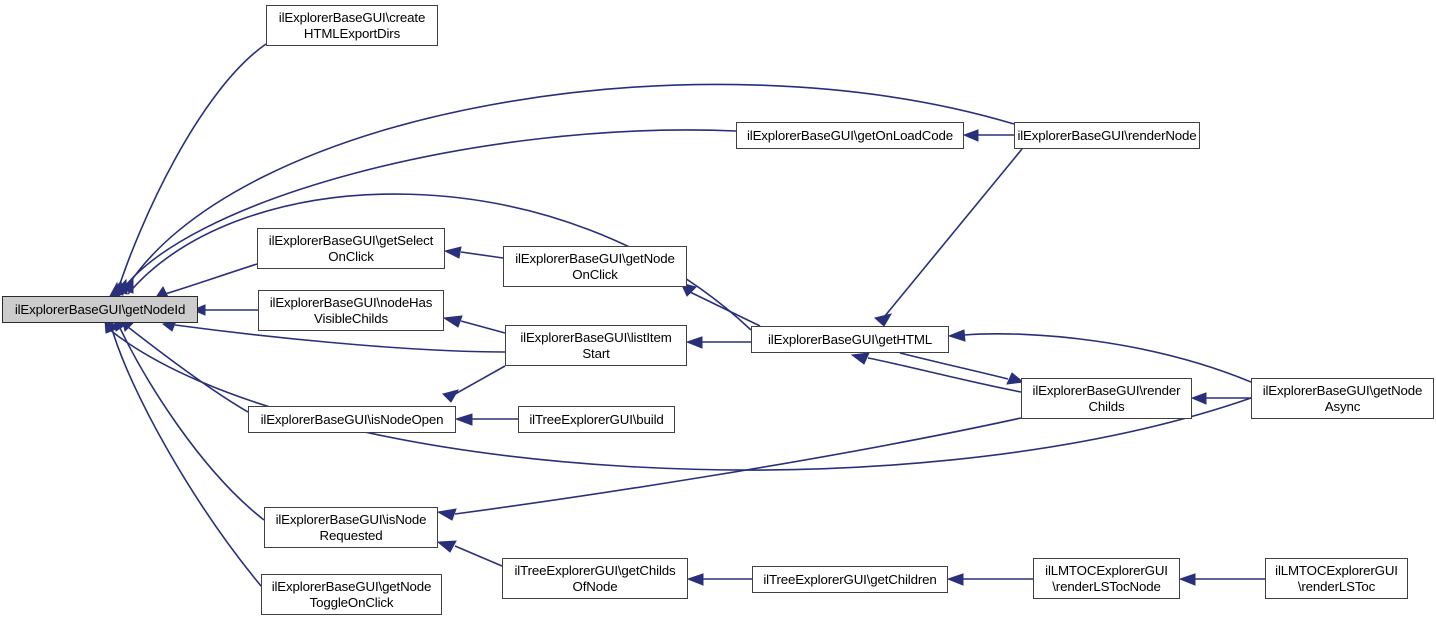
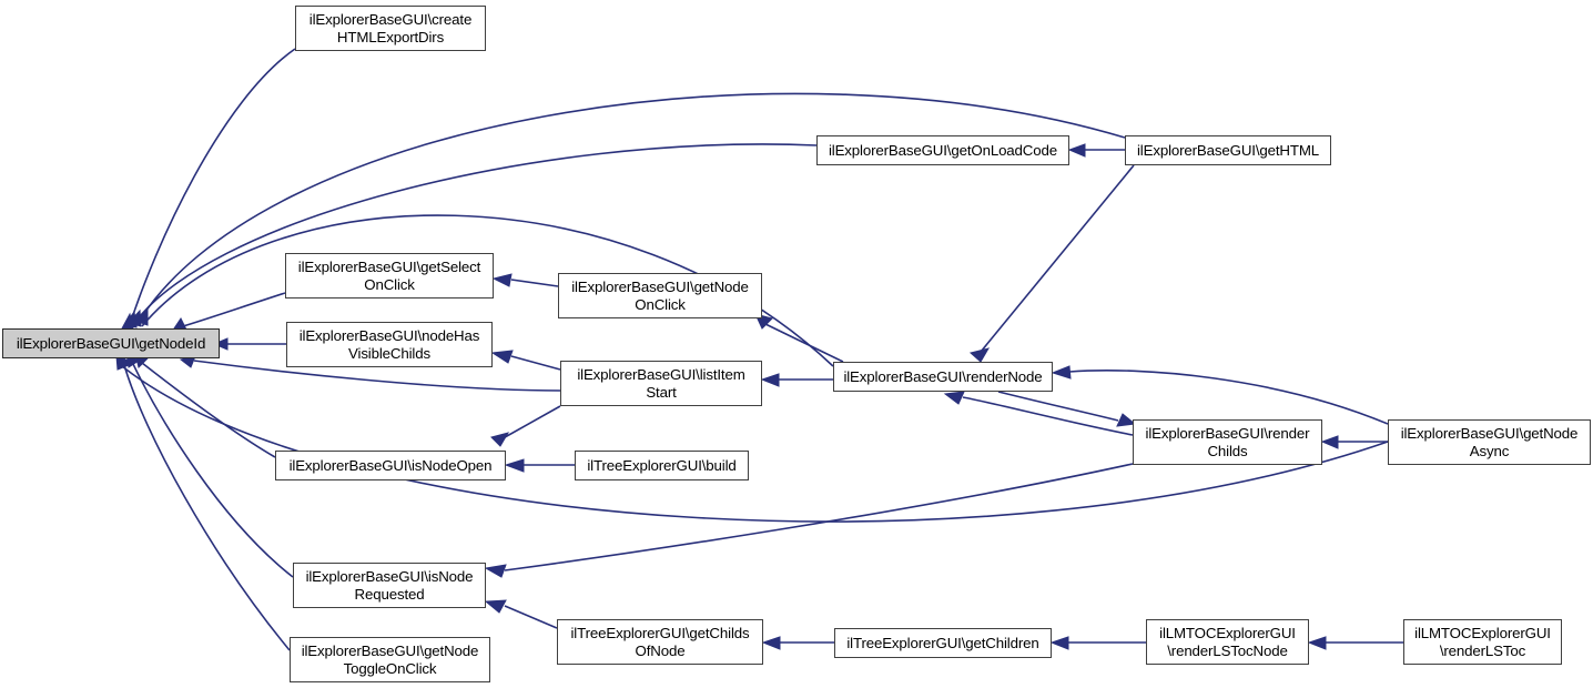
  ilExplorerBaseGUI\getNodeId
  ilExplorerBaseGUI\create
  HTMLExportDirs
  ilExplorerBaseGUI\getOnLoadCode
- ilExplorerBaseGUI\renderNode
+ ilExplorerBaseGUI\getHTML
  ilExplorerBaseGUI\getSelect
  OnClick
  ilExplorerBaseGUI\getNode
  OnClick
  ilExplorerBaseGUI\nodeHas
  VisibleChilds
  ilExplorerBaseGUI\listItem
  Start
- ilExplorerBaseGUI\getHTML
+ ilExplorerBaseGUI\renderNode
  ilExplorerBaseGUI\render
  Childs
  ilExplorerBaseGUI\getNode
  Async
  ilExplorerBaseGUI\isNodeOpen
  ilTreeExplorerGUI\build
  ilExplorerBaseGUI\isNode
  Requested
  ilExplorerBaseGUI\getNode
  ToggleOnClick
  ilTreeExplorerGUI\getChilds
  OfNode
  ilTreeExplorerGUI\getChildren
  ilLMTOCExplorerGUI
  \renderLSTocNode
  ilLMTOCExplorerGUI
  \renderLSToc
